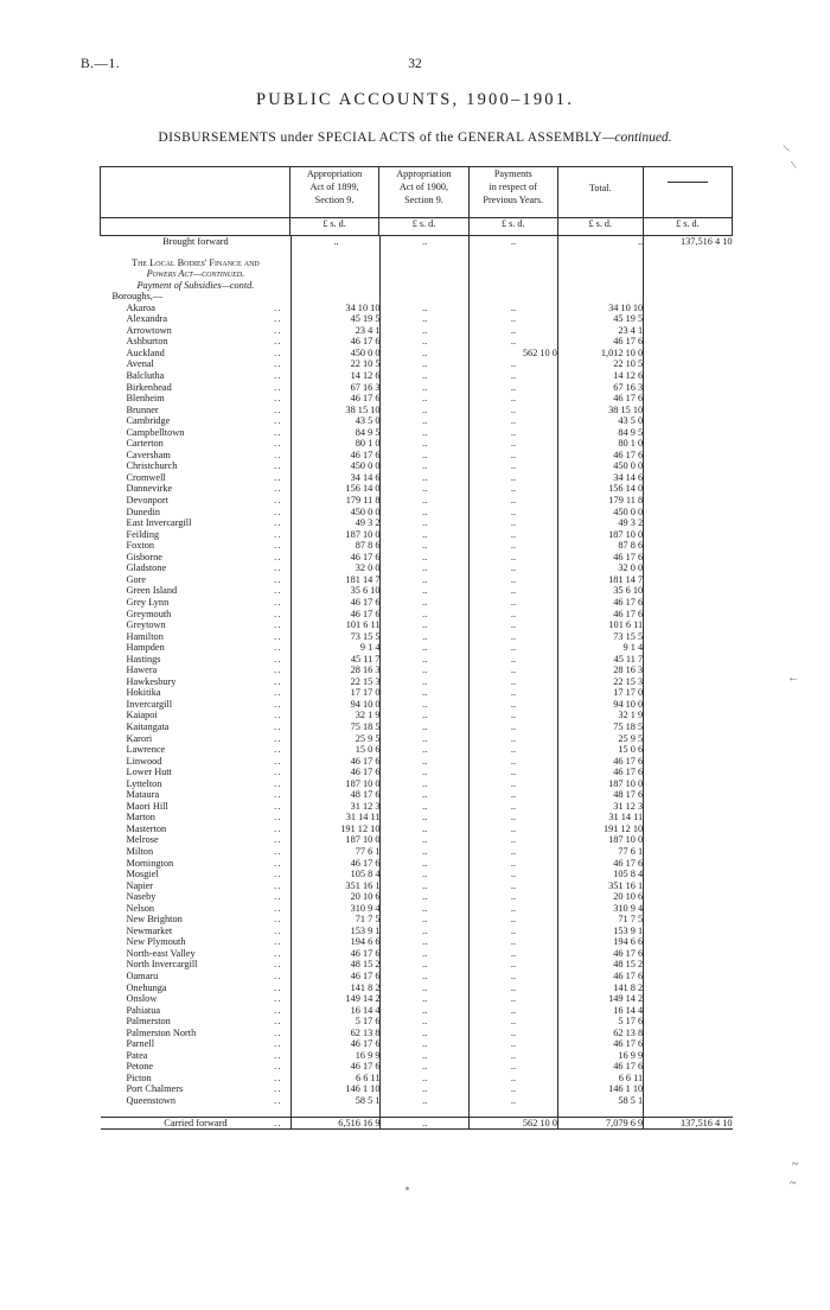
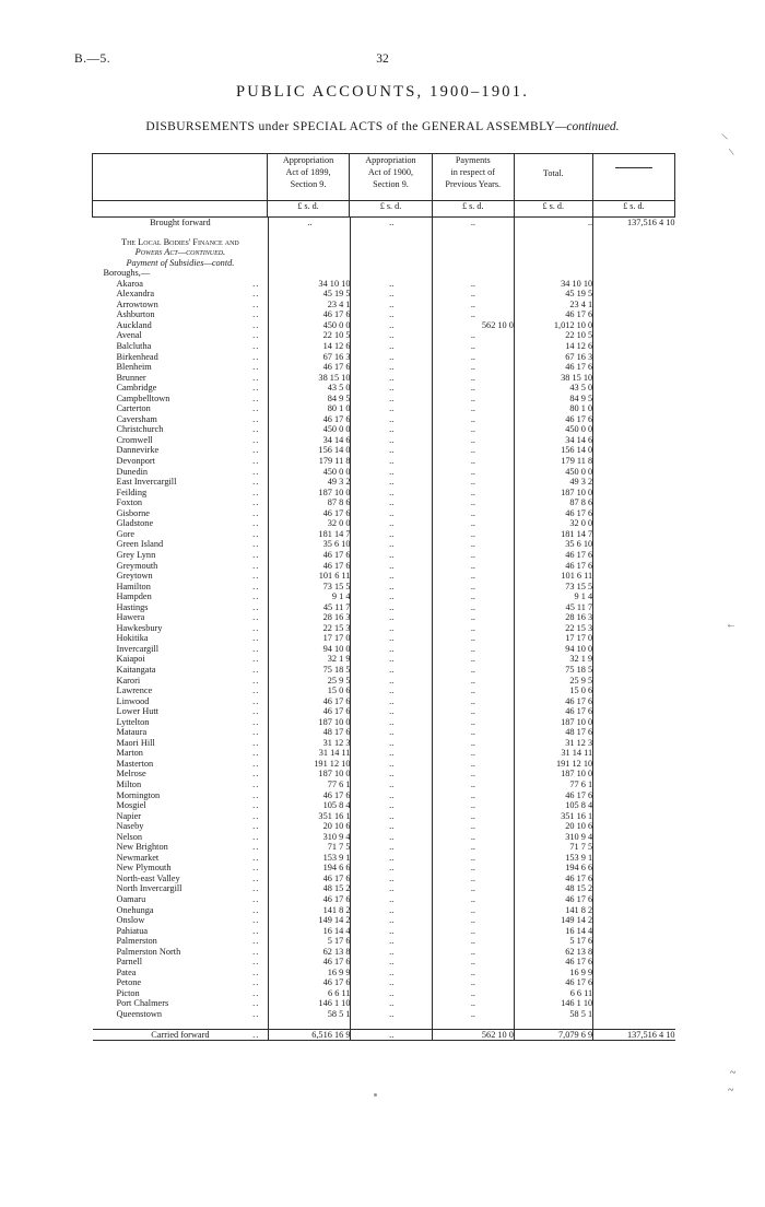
- B.—1.
+ B.—5.
  32
  PUBLIC ACCOUNTS, 1900–1901.
  DISBURSEMENTS under SPECIAL ACTS of the GENERAL ASSEMBLY—continued.
  	Appropriation Act of 1899, Section 9.	Appropriation Act of 1900, Section 9.	Payments in respect of Previous Years.	Total.
  	£ s. d.	£ s. d.	£ s. d.	£ s. d.	£ s. d.
  Brought forward	..	..	..	..	137,516 4 10
  The Local Bodies' Finance and
  Powers Act—continued.
  Payment of Subsidies—contd.
  Boroughs,—
  Akaroa ..	34 10 10	..	..	34 10 10
  Alexandra ..	45 19 5	..	..	45 19 5
  Arrowtown ..	23 4 1	..	..	23 4 1
  Ashburton ..	46 17 6	..	..	46 17 6
  Auckland ..	450 0 0	..	562 10 0	1,012 10 0
  Avenal ..	22 10 5	..	..	22 10 5
  Balclutha ..	14 12 6	..	..	14 12 6
  Birkenhead ..	67 16 3	..	..	67 16 3
  Blenheim ..	46 17 6	..	..	46 17 6
  Brunner ..	38 15 10	..	..	38 15 10
  Cambridge ..	43 5 0	..	..	43 5 0
  Campbelltown ..	84 9 5	..	..	84 9 5
  Carterton ..	80 1 0	..	..	80 1 0
  Caversham ..	46 17 6	..	..	46 17 6
  Christchurch ..	450 0 0	..	..	450 0 0
  Cromwell ..	34 14 6	..	..	34 14 6
  Dannevirke ..	156 14 0	..	..	156 14 0
  Devonport ..	179 11 8	..	..	179 11 8
  Dunedin ..	450 0 0	..	..	450 0 0
  East Invercargill ..	49 3 2	..	..	49 3 2
  Feilding ..	187 10 0	..	..	187 10 0
  Foxton ..	87 8 6	..	..	87 8 6
  Gisborne ..	46 17 6	..	..	46 17 6
  Gladstone ..	32 0 0	..	..	32 0 0
  Gore ..	181 14 7	..	..	181 14 7
  Green Island ..	35 6 10	..	..	35 6 10
  Grey Lynn ..	46 17 6	..	..	46 17 6
  Greymouth ..	46 17 6	..	..	46 17 6
  Greytown ..	101 6 11	..	..	101 6 11
  Hamilton ..	73 15 5	..	..	73 15 5
  Hampden ..	9 1 4	..	..	9 1 4
  Hastings ..	45 11 7	..	..	45 11 7
  Hawera ..	28 16 3	..	..	28 16 3
  Hawkesbury ..	22 15 3	..	..	22 15 3
  Hokitika ..	17 17 0	..	..	17 17 0
  Invercargill ..	94 10 0	..	..	94 10 0
  Kaiapoi ..	32 1 9	..	..	32 1 9
  Kaitangata ..	75 18 5	..	..	75 18 5
  Karori ..	25 9 5	..	..	25 9 5
  Lawrence ..	15 0 6	..	..	15 0 6
  Linwood ..	46 17 6	..	..	46 17 6
  Lower Hutt ..	46 17 6	..	..	46 17 6
  Lyttelton ..	187 10 0	..	..	187 10 0
  Mataura ..	48 17 6	..	..	48 17 6
  Maori Hill ..	31 12 3	..	..	31 12 3
  Marton ..	31 14 11	..	..	31 14 11
  Masterton ..	191 12 10	..	..	191 12 10
  Melrose ..	187 10 0	..	..	187 10 0
  Milton ..	77 6 1	..	..	77 6 1
  Mornington ..	46 17 6	..	..	46 17 6
  Mosgiel ..	105 8 4	..	..	105 8 4
  Napier ..	351 16 1	..	..	351 16 1
  Naseby ..	20 10 6	..	..	20 10 6
  Nelson ..	310 9 4	..	..	310 9 4
  New Brighton ..	71 7 5	..	..	71 7 5
  Newmarket ..	153 9 1	..	..	153 9 1
  New Plymouth ..	194 6 6	..	..	194 6 6
  North-east Valley ..	46 17 6	..	..	46 17 6
  North Invercargill ..	48 15 2	..	..	48 15 2
  Oamaru ..	46 17 6	..	..	46 17 6
  Onehunga ..	141 8 2	..	..	141 8 2
  Onslow ..	149 14 2	..	..	149 14 2
  Pahiatua ..	16 14 4	..	..	16 14 4
  Palmerston ..	5 17 6	..	..	5 17 6
  Palmerston North ..	62 13 8	..	..	62 13 8
  Parnell ..	46 17 6	..	..	46 17 6
  Patea ..	16 9 9	..	..	16 9 9
  Petone ..	46 17 6	..	..	46 17 6
  Picton ..	6 6 11	..	..	6 6 11
  Port Chalmers ..	146 1 10	..	..	146 1 10
  Queenstown ..	58 5 1	..	..	58 5 1
  Carried forward ..	6,516 16 9	..	562 10 0	7,079 6 9	137,516 4 10
  ←
  ~
  ~
